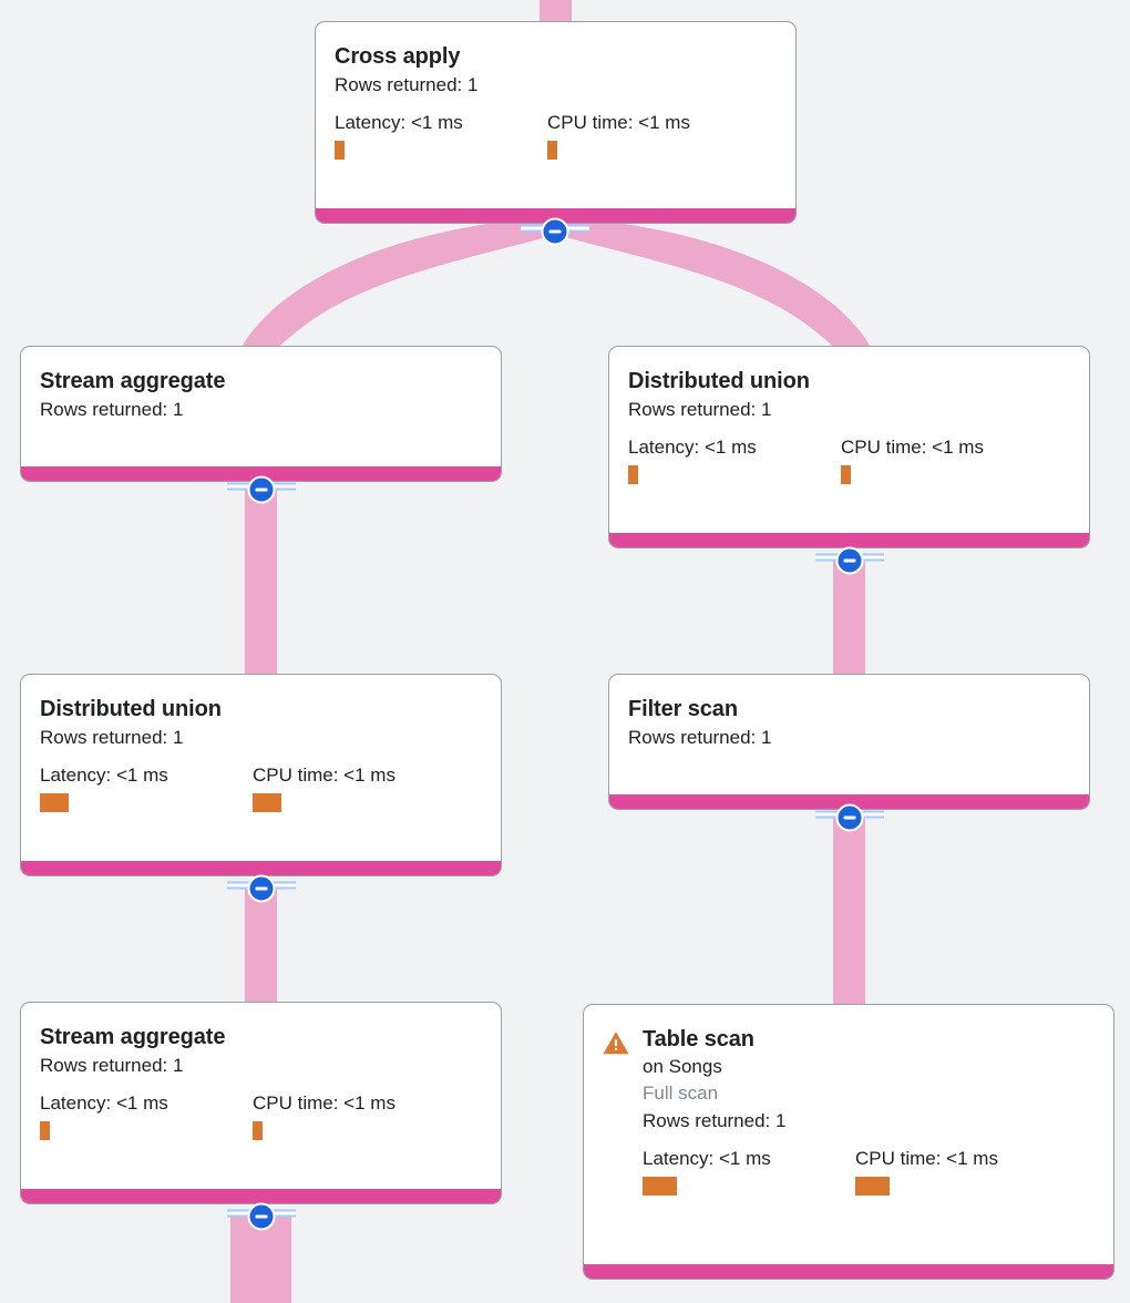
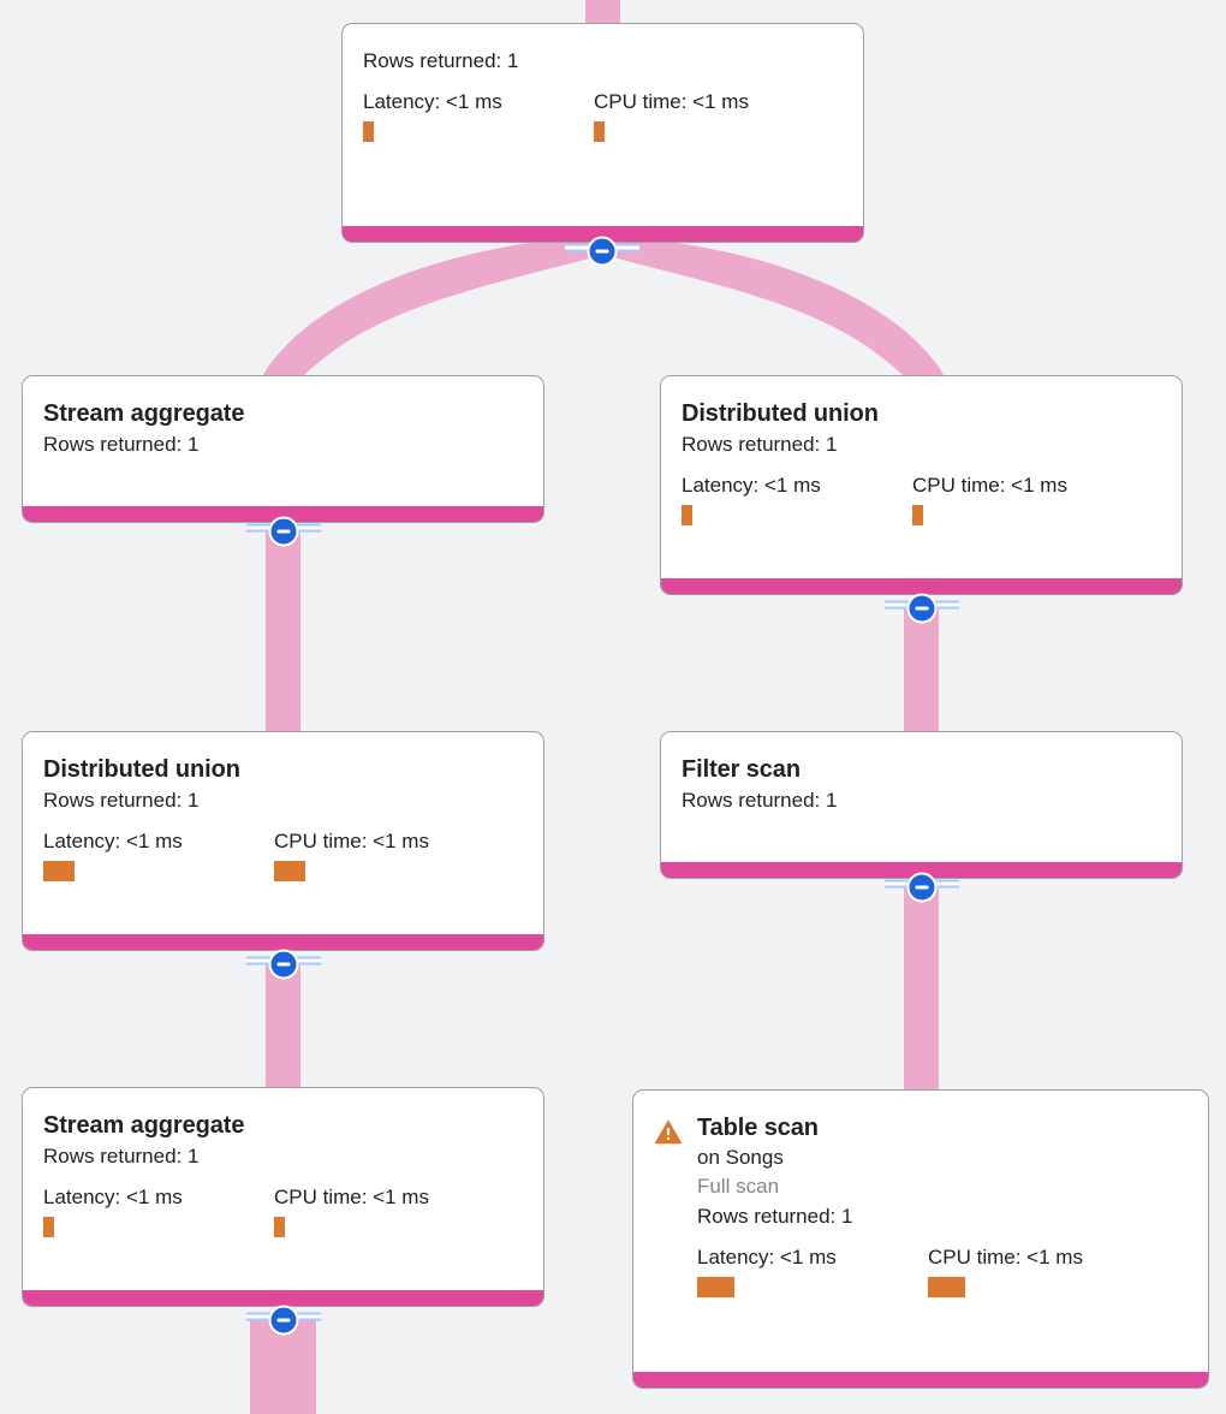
- Cross apply
  Rows returned: 1
  Latency: <1 ms
  CPU time: <1 ms
  Stream aggregate
  Rows returned: 1
  Distributed union
  Rows returned: 1
  Latency: <1 ms
  CPU time: <1 ms
  Distributed union
  Rows returned: 1
  Latency: <1 ms
  CPU time: <1 ms
  Filter scan
  Rows returned: 1
  Stream aggregate
  Rows returned: 1
  Latency: <1 ms
  CPU time: <1 ms
  Table scan
  on Songs
  Full scan
  Rows returned: 1
  Latency: <1 ms
  CPU time: <1 ms
